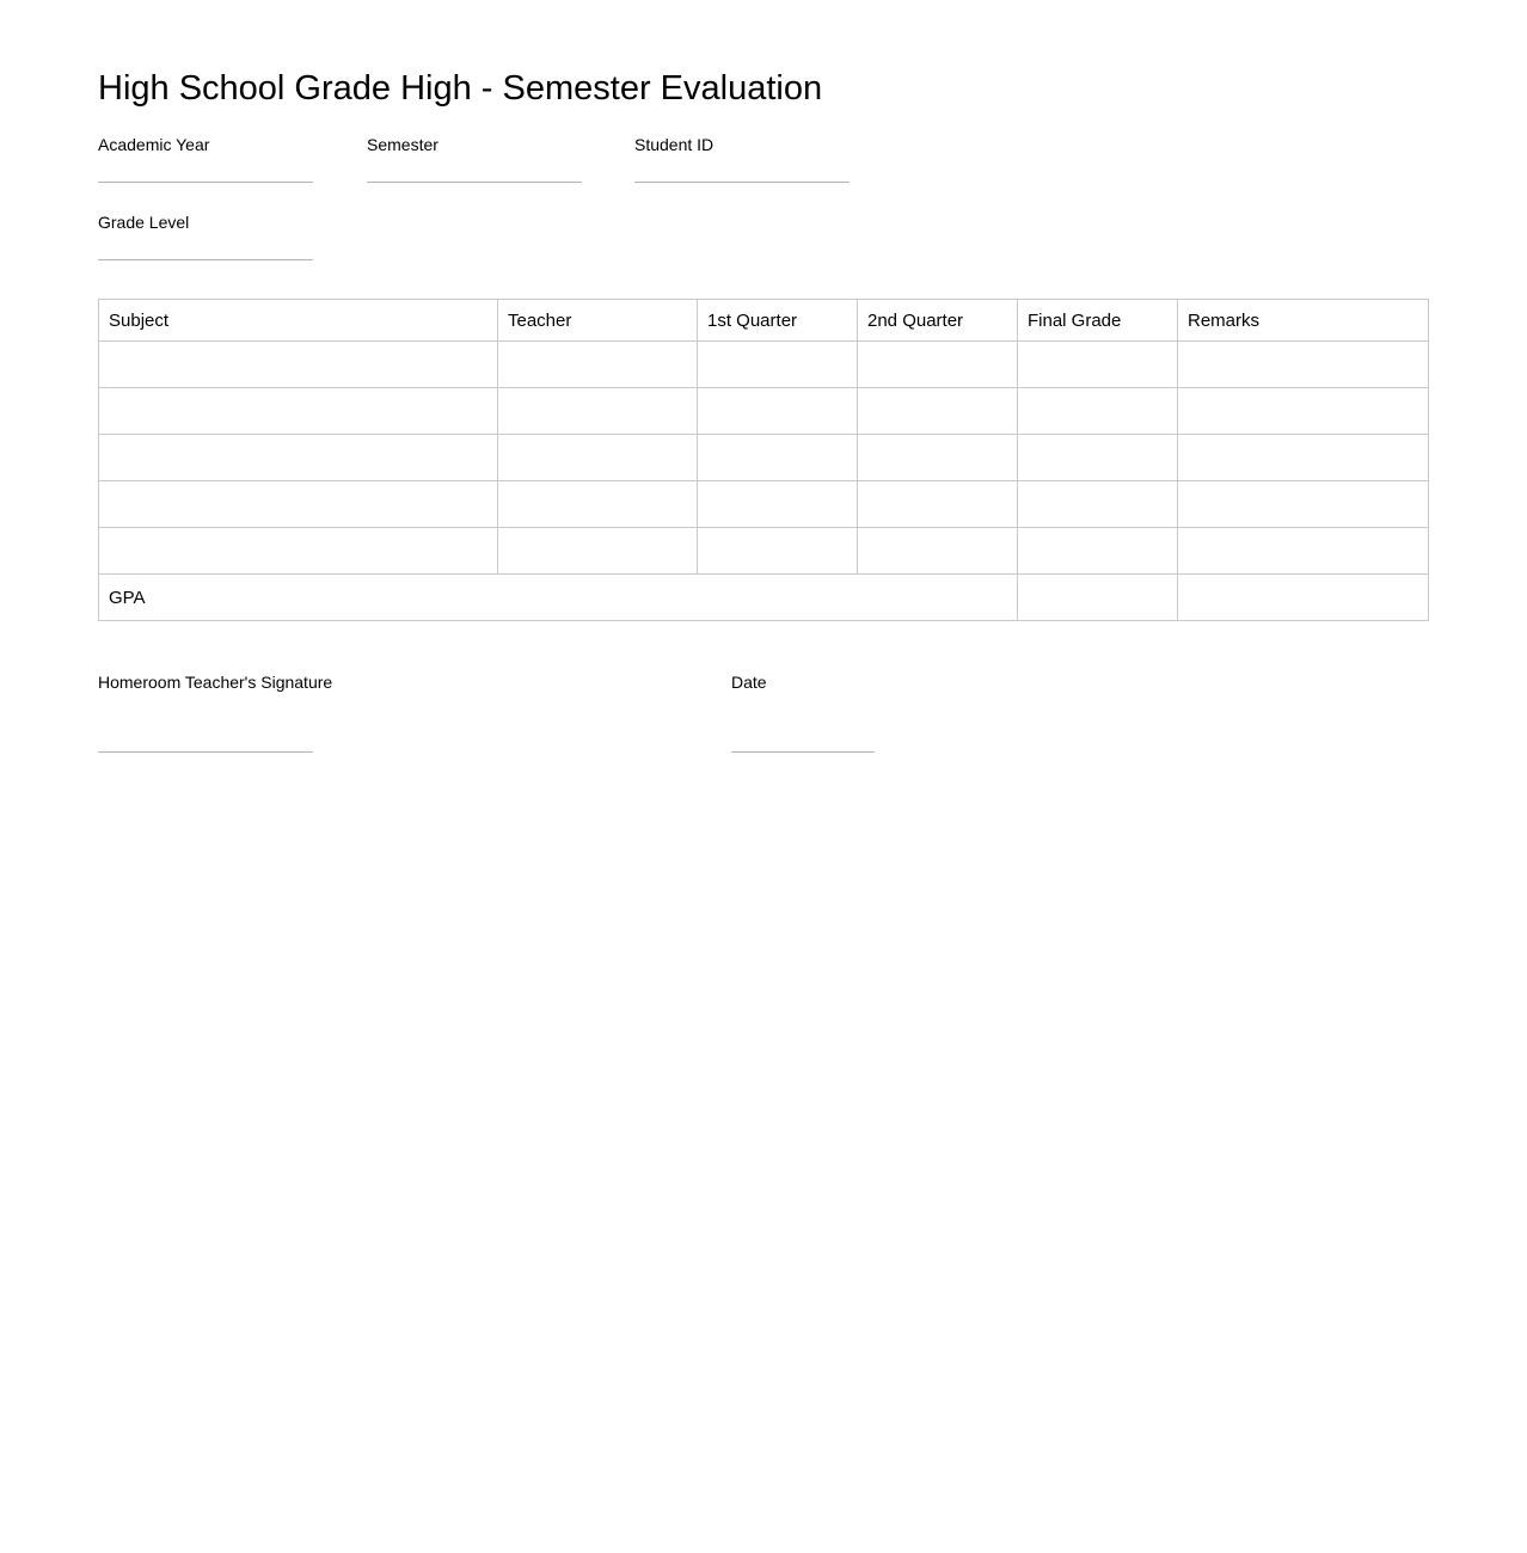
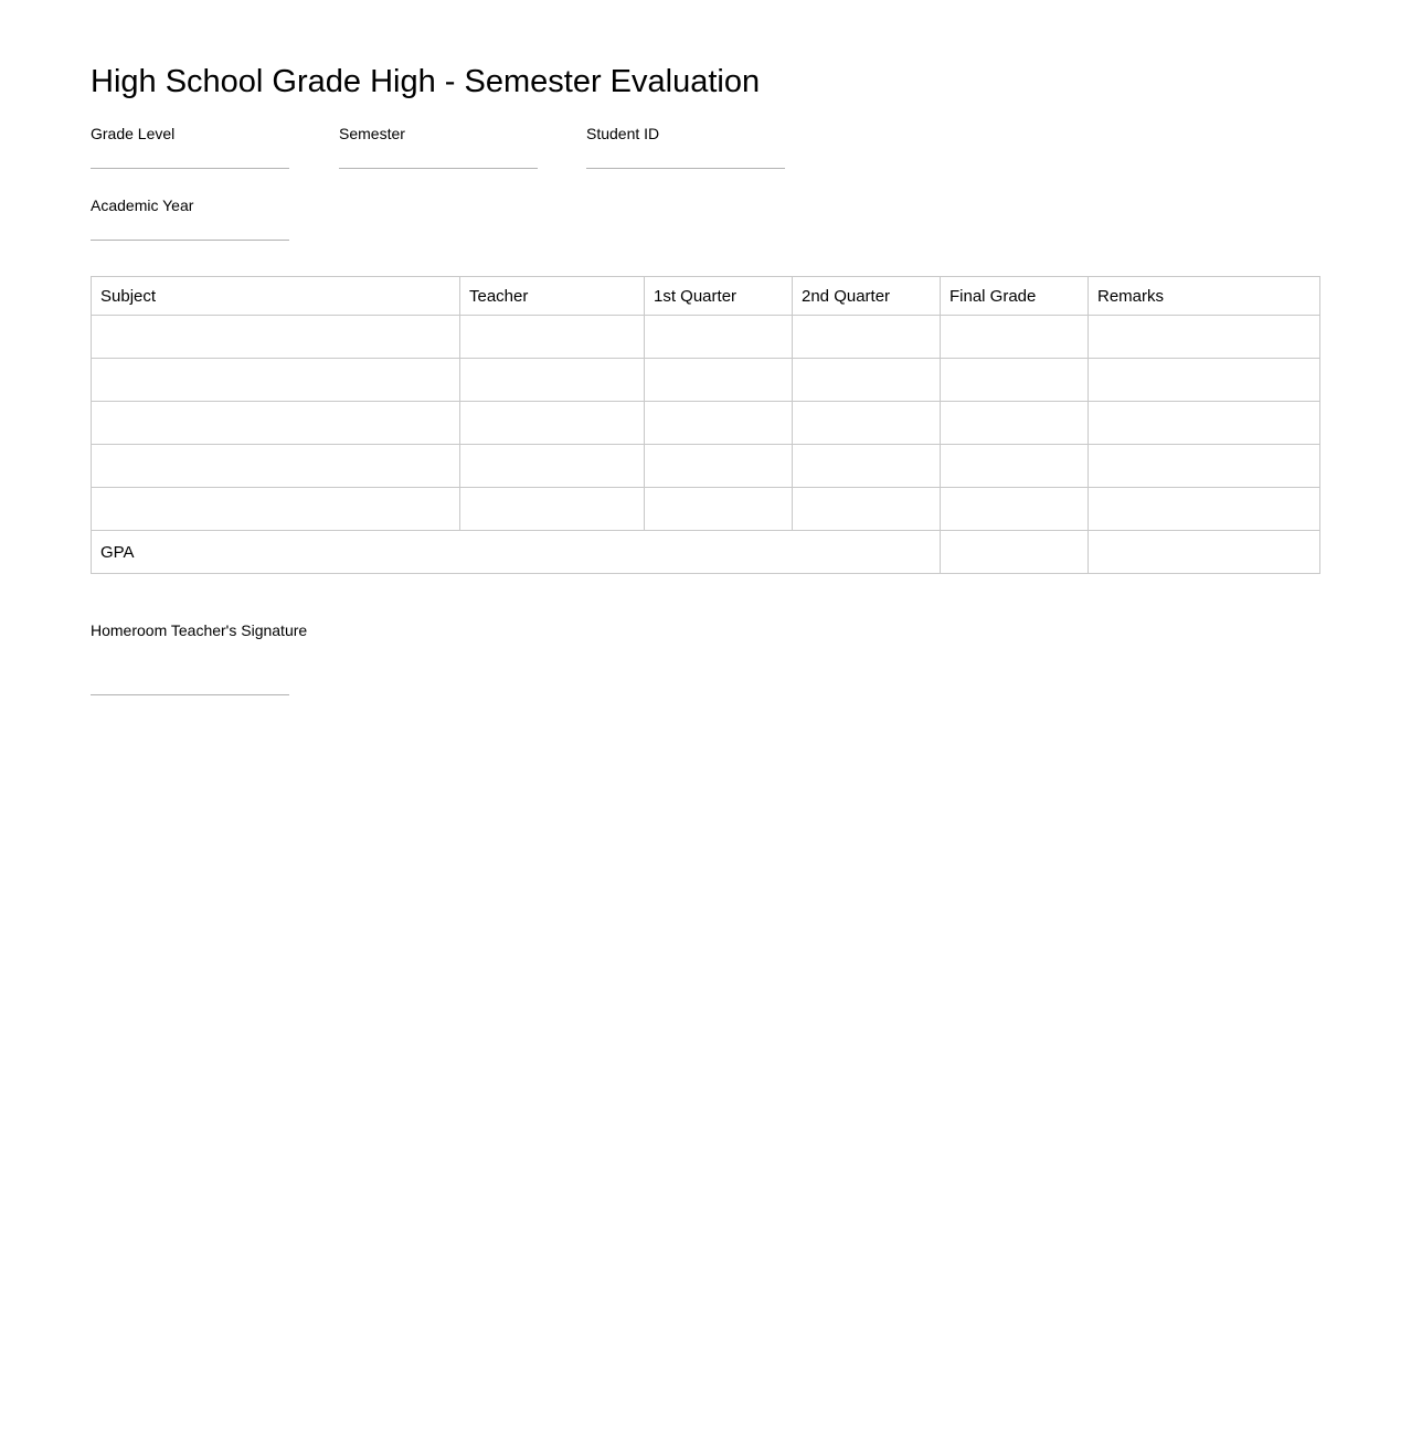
  High School Grade High - Semester Evaluation
- Academic Year
+ Grade Level
  Semester
  Student ID
- Grade Level
+ Academic Year
  Subject	Teacher	1st Quarter	2nd Quarter	Final Grade	Remarks
  GPA
  Homeroom Teacher's Signature
- Date
